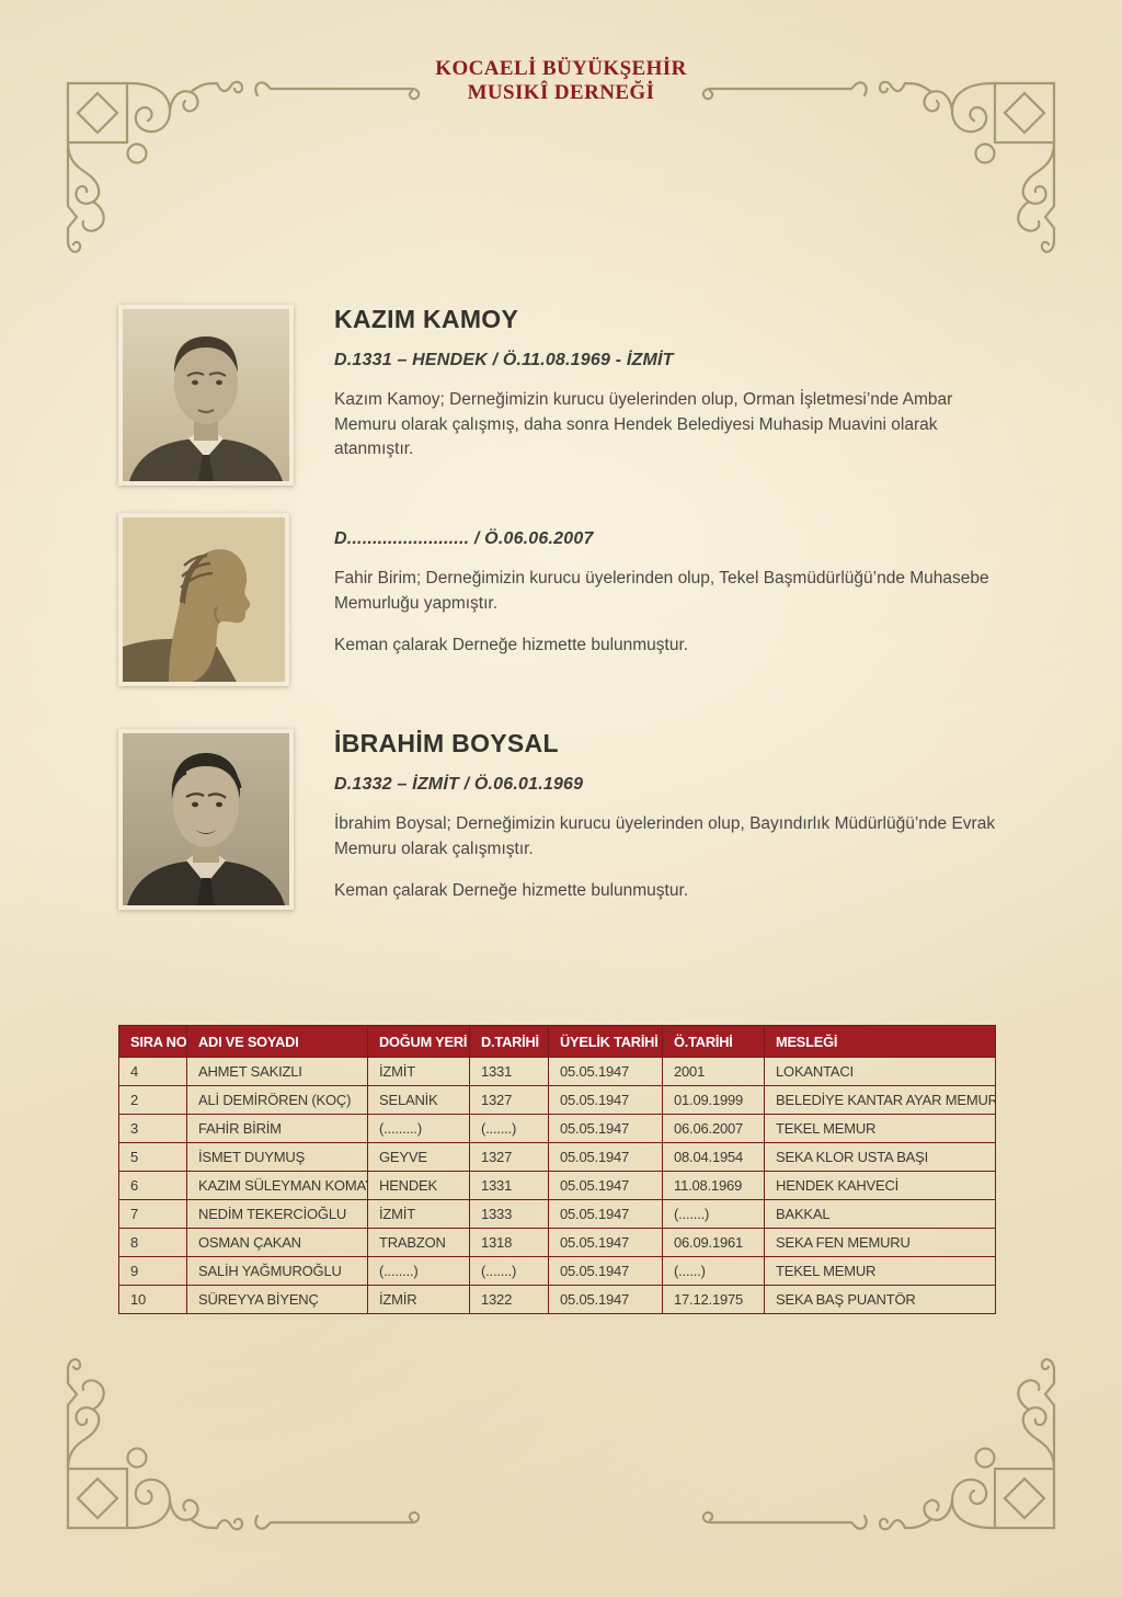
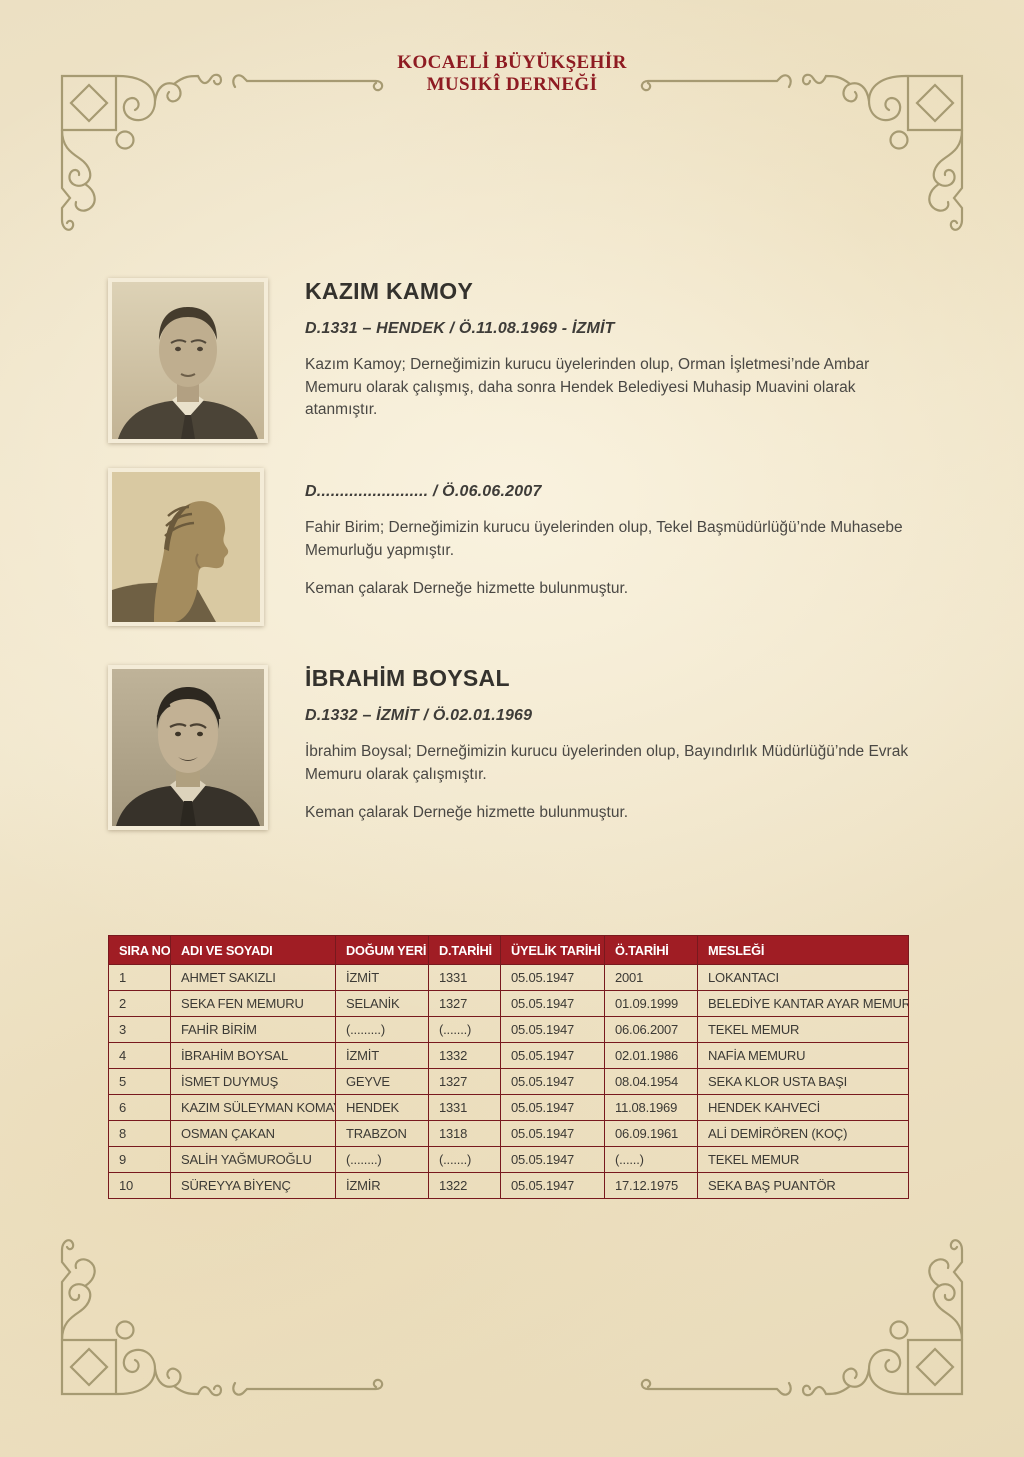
  KOCAELİ BÜYÜKŞEHİR
  MUSIKÎ DERNEĞİ
  KAZIM KAMOY
  D.1331 – HENDEK / Ö.11.08.1969 - İZMİT
  Kazım Kamoy; Derneğimizin kurucu üyelerinden olup, Orman İşletmesi’nde Ambar Memuru olarak çalışmış, daha sonra Hendek Belediyesi Muhasip Muavini olarak atanmıştır.
  D........................ / Ö.06.06.2007
  Fahir Birim; Derneğimizin kurucu üyelerinden olup, Tekel Başmüdürlüğü’nde Muhasebe Memurluğu yapmıştır.
  Keman çalarak Derneğe hizmette bulunmuştur.
  İBRAHİM BOYSAL
- D.1332 – İZMİT / Ö.06.01.1969
+ D.1332 – İZMİT / Ö.02.01.1969
  İbrahim Boysal; Derneğimizin kurucu üyelerinden olup, Bayındırlık Müdürlüğü’nde Evrak Memuru olarak çalışmıştır.
  Keman çalarak Derneğe hizmette bulunmuştur.
  SIRA NO	ADI VE SOYADI	DOĞUM YERİ	D.TARİHİ	ÜYELİK TARİHİ	Ö.TARİHİ	MESLEĞİ
- 4	AHMET SAKIZLI	İZMİT	1331	05.05.1947	2001	LOKANTACI
+ 1	AHMET SAKIZLI	İZMİT	1331	05.05.1947	2001	LOKANTACI
- 2	ALİ DEMİRÖREN (KOÇ)	SELANİK	1327	05.05.1947	01.09.1999	BELEDİYE KANTAR AYAR MEMUR
+ 2	SEKA FEN MEMURU	SELANİK	1327	05.05.1947	01.09.1999	BELEDİYE KANTAR AYAR MEMUR
  3	FAHİR BİRİM	(.........)	(.......)	05.05.1947	06.06.2007	TEKEL MEMUR
+ 4	İBRAHİM BOYSAL	İZMİT	1332	05.05.1947	02.01.1986	NAFİA MEMURU
  5	İSMET DUYMUŞ	GEYVE	1327	05.05.1947	08.04.1954	SEKA KLOR USTA BAŞI
  6	KAZIM SÜLEYMAN KOMA	HENDEK	1331	05.05.1947	11.08.1969	HENDEK KAHVECİ
- 7	NEDİM TEKERCİOĞLU	İZMİT	1333	05.05.1947	(.......)	BAKKAL
- 8	OSMAN ÇAKAN	TRABZON	1318	05.05.1947	06.09.1961	SEKA FEN MEMURU
+ 8	OSMAN ÇAKAN	TRABZON	1318	05.05.1947	06.09.1961	ALİ DEMİRÖREN (KOÇ)
  9	SALİH YAĞMUROĞLU	(........)	(.......)	05.05.1947	(......)	TEKEL MEMUR
  10	SÜREYYA BİYENÇ	İZMİR	1322	05.05.1947	17.12.1975	SEKA BAŞ PUANTÖR
